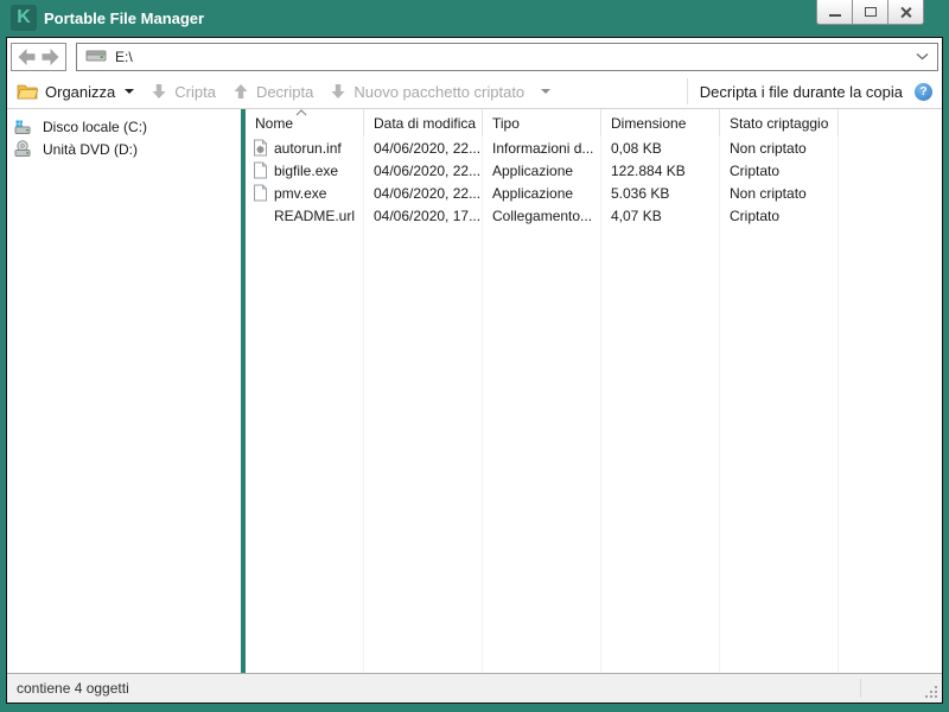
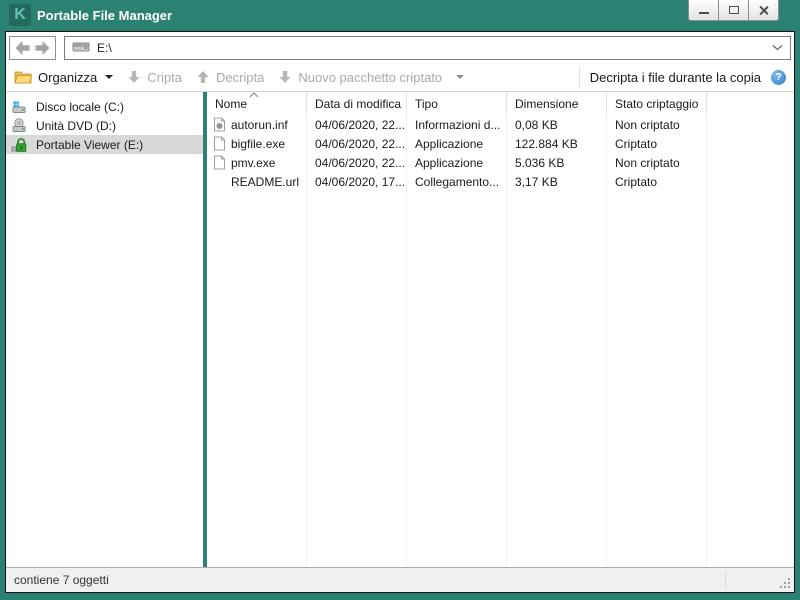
  K
  Portable File Manager
  E:\
  Organizza
  Cripta
  Decripta
  Nuovo pacchetto criptato
  Decripta i file durante la copia
  ?
  Disco locale (C:)
  Unità DVD (D:)
+ Portable Viewer (E:)
  Nome
  Data di modifica
  Tipo
  Dimensione
  Stato criptaggio
  autorun.inf
  04/06/2020, 22...
  Informazioni d...
  0,08 KB
  Non criptato
  bigfile.exe
  04/06/2020, 22...
  Applicazione
  122.884 KB
  Criptato
  pmv.exe
  04/06/2020, 22...
  Applicazione
  5.036 KB
  Non criptato
  README.url
  04/06/2020, 17...
  Collegamento...
- 4,07 KB
+ 3,17 KB
  Criptato
- contiene 4 oggetti
+ contiene 7 oggetti
